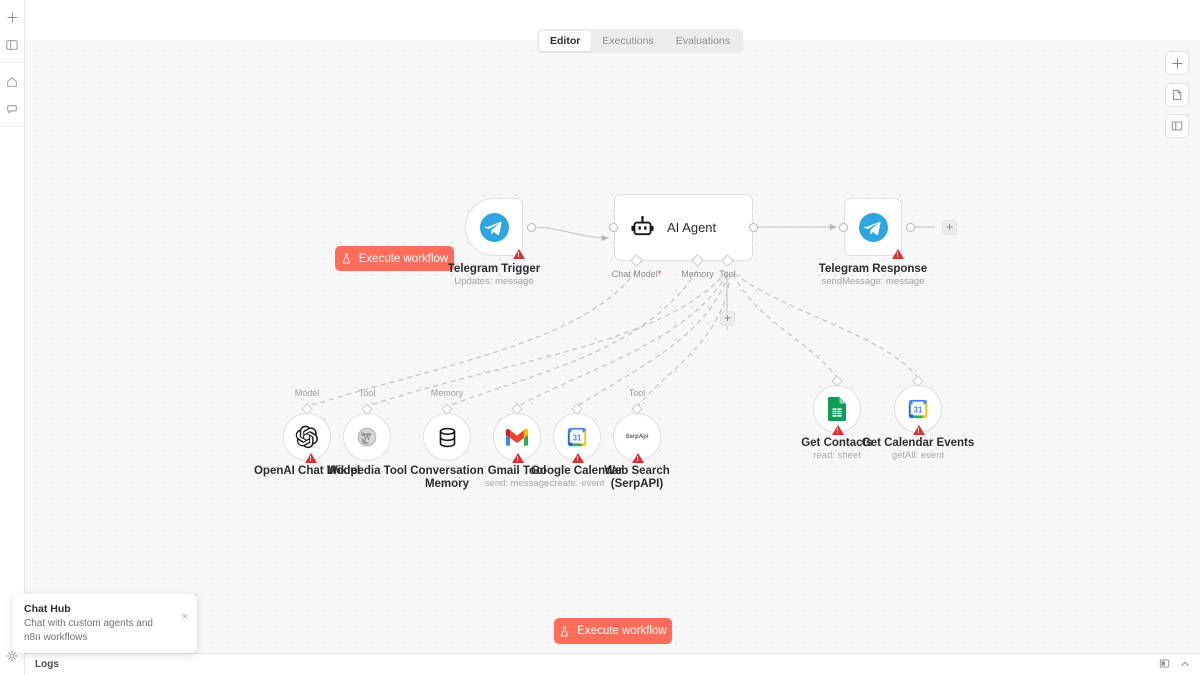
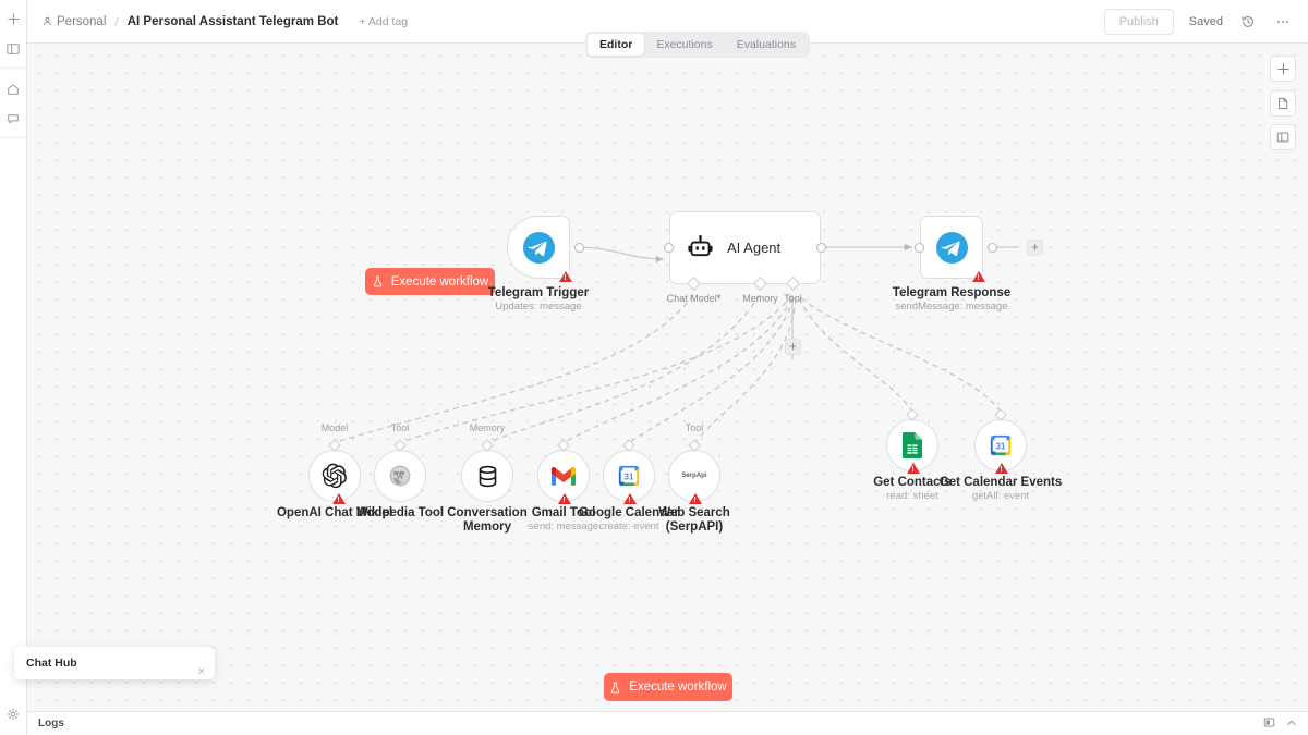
+ Personal
+ /
+ AI Personal Assistant Telegram Bot
+ + Add tag
+ Publish
+ Saved
  Editor
  Executions
  Evaluations
  Execute workflow
  Telegram Trigger
  Updates: message
  AI Agent
  Chat Model*
  Memory
  Tool
  +
  Telegram Response
  sendMessage: message
  +
  Model
  OpenAI Chat Model
  Tool
  W
  Wikipedia Tool
  Memory
  Conversation Memory
  Gmail Tool
  send: message
  31
  Google Calendar
  create: event
  Tool
  Web Search (SerpAPI)
  Get Contacts
  read: sheet
  31
  Get Calendar Events
  getAll: event
  Execute workflow
  Chat Hub
- Chat with custom agents and n8n workflows
  ×
  Logs
